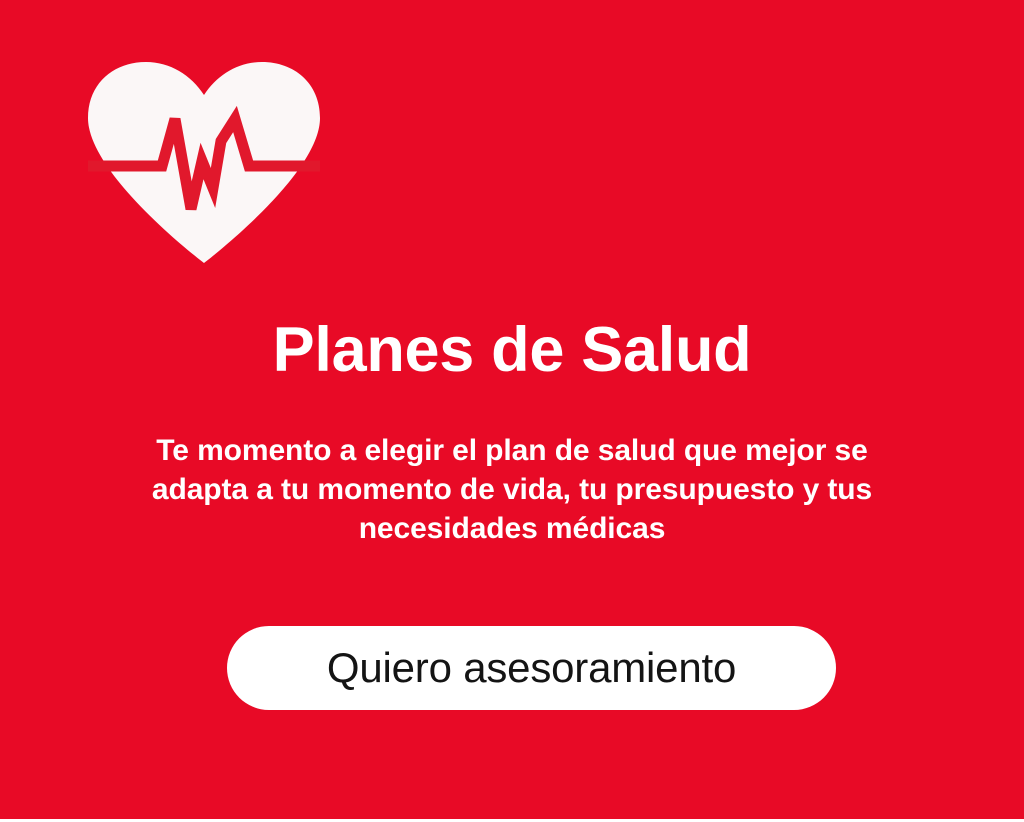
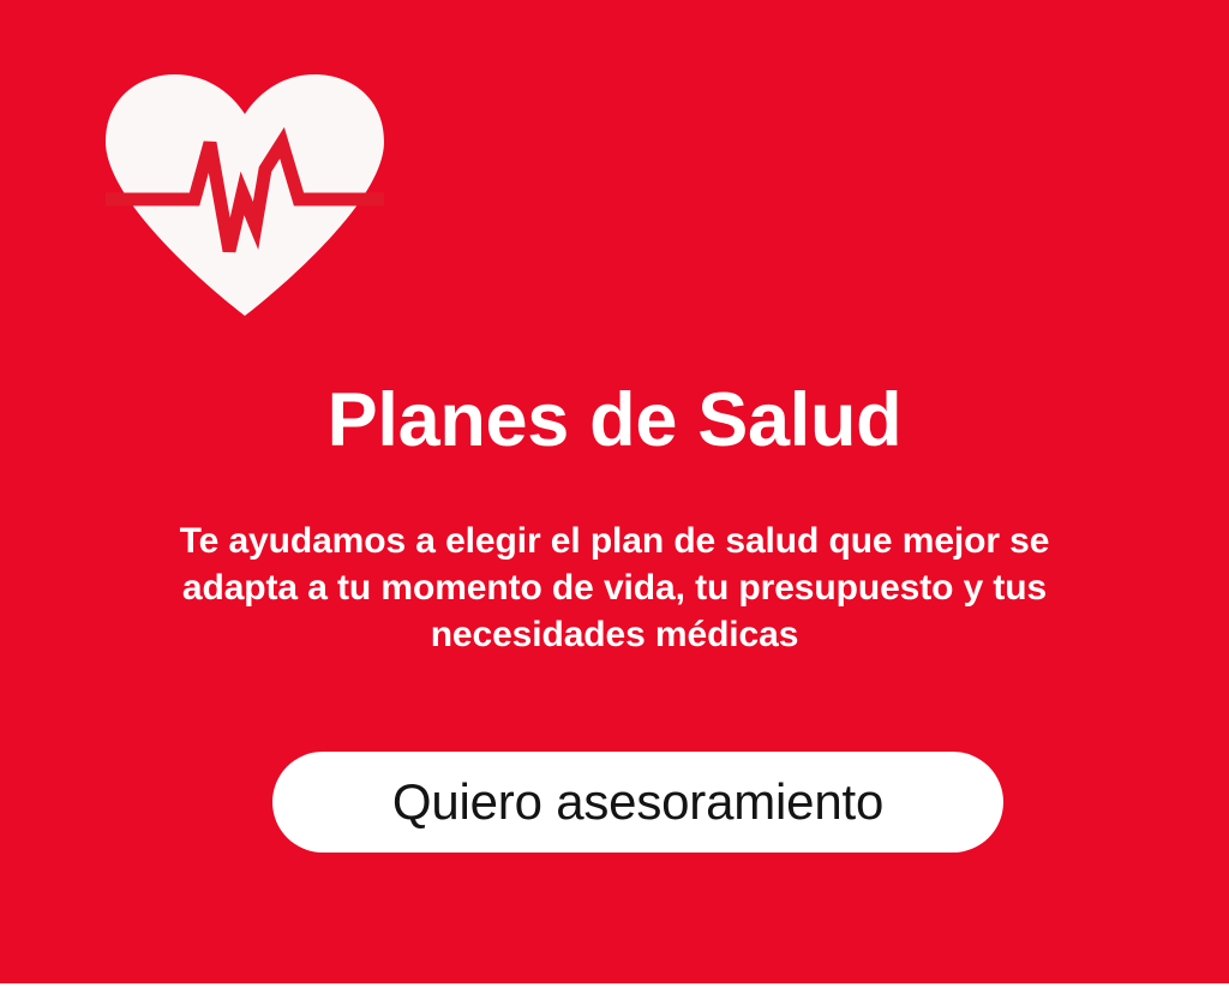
  Planes de Salud
- Te momento a elegir el plan de salud que mejor se adapta a tu momento de vida, tu presupuesto y tus necesidades médicas
+ Te ayudamos a elegir el plan de salud que mejor se adapta a tu momento de vida, tu presupuesto y tus necesidades médicas
  Quiero asesoramiento
